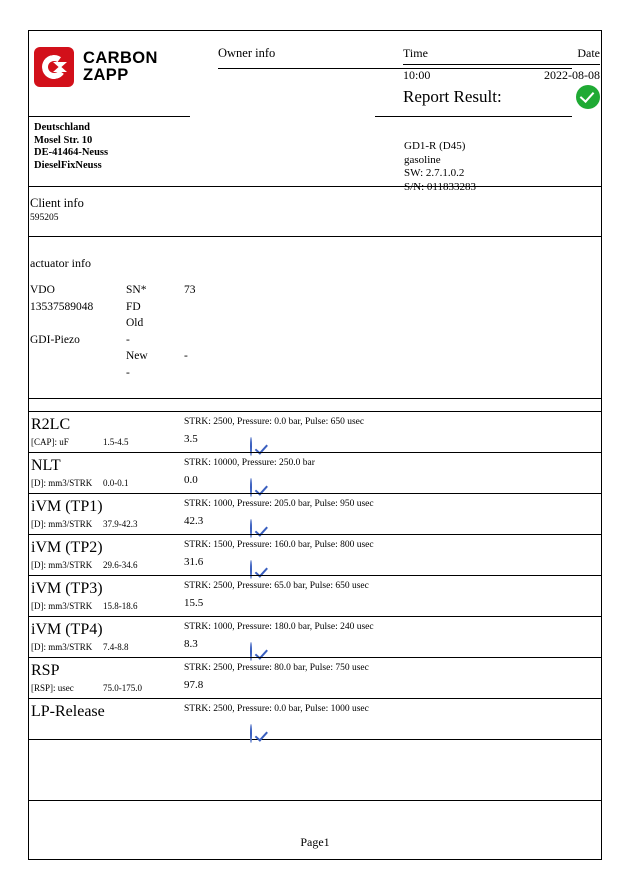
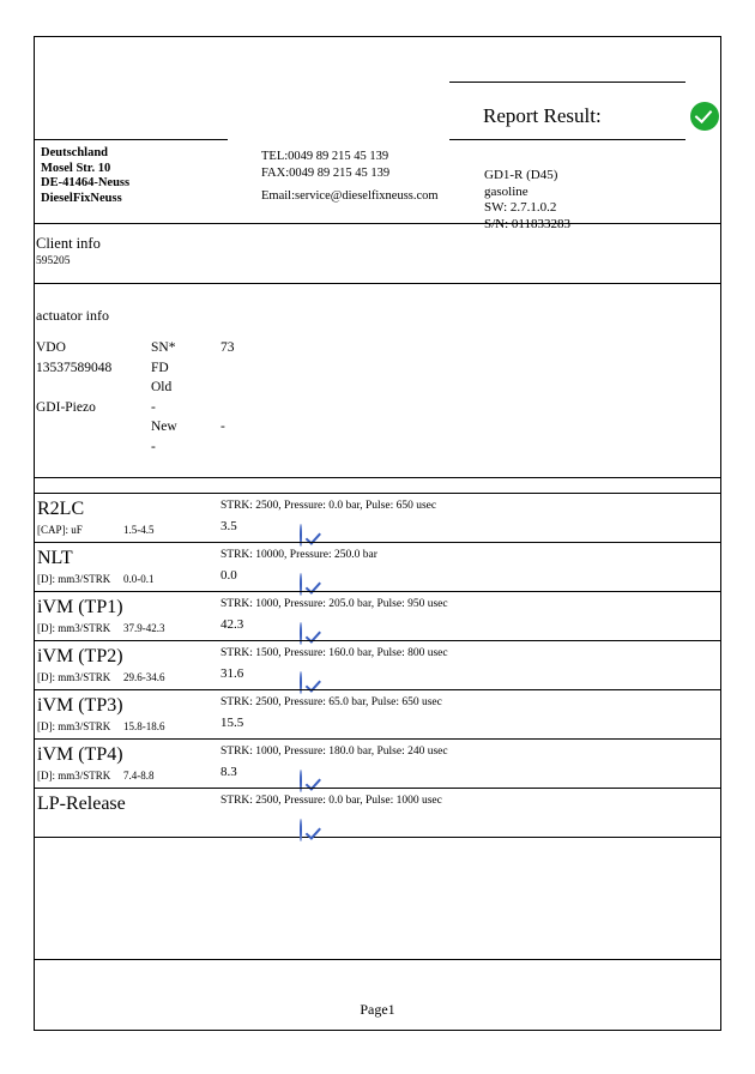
- CARBON
- ZAPP
- Owner info
- Time
- Date
- 10:00
- 2022-08-08
  Report Result:
  Deutschland
  Mosel Str. 10
  DE-41464-Neuss
  DieselFixNeuss
+ TEL:0049 89 215 45 139
+ FAX:0049 89 215 45 139
+ Email:service@dieselfixneuss.com
  GD1-R (D45)
  gasoline
  SW: 2.7.1.0.2
  S/N: 011833283
  Client info
  595205
  actuator info
  VDO
  SN*
  73
  13537589048
  FD
  Old
  GDI-Piezo
  -
  New
  -
  -
  R2LC
  [CAP]: uF
  1.5-4.5
  STRK: 2500, Pressure: 0.0 bar, Pulse: 650 usec
  3.5
  NLT
  [D]: mm3/STRK
  0.0-0.1
  STRK: 10000, Pressure: 250.0 bar
  0.0
  iVM (TP1)
  [D]: mm3/STRK
  37.9-42.3
  STRK: 1000, Pressure: 205.0 bar, Pulse: 950 usec
  42.3
  iVM (TP2)
  [D]: mm3/STRK
  29.6-34.6
  STRK: 1500, Pressure: 160.0 bar, Pulse: 800 usec
  31.6
  iVM (TP3)
  [D]: mm3/STRK
  15.8-18.6
  STRK: 2500, Pressure: 65.0 bar, Pulse: 650 usec
  15.5
  iVM (TP4)
  [D]: mm3/STRK
  7.4-8.8
  STRK: 1000, Pressure: 180.0 bar, Pulse: 240 usec
  8.3
- RSP
- [RSP]: usec
- 75.0-175.0
- STRK: 2500, Pressure: 80.0 bar, Pulse: 750 usec
- 97.8
  LP-Release
  STRK: 2500, Pressure: 0.0 bar, Pulse: 1000 usec
  Page1
